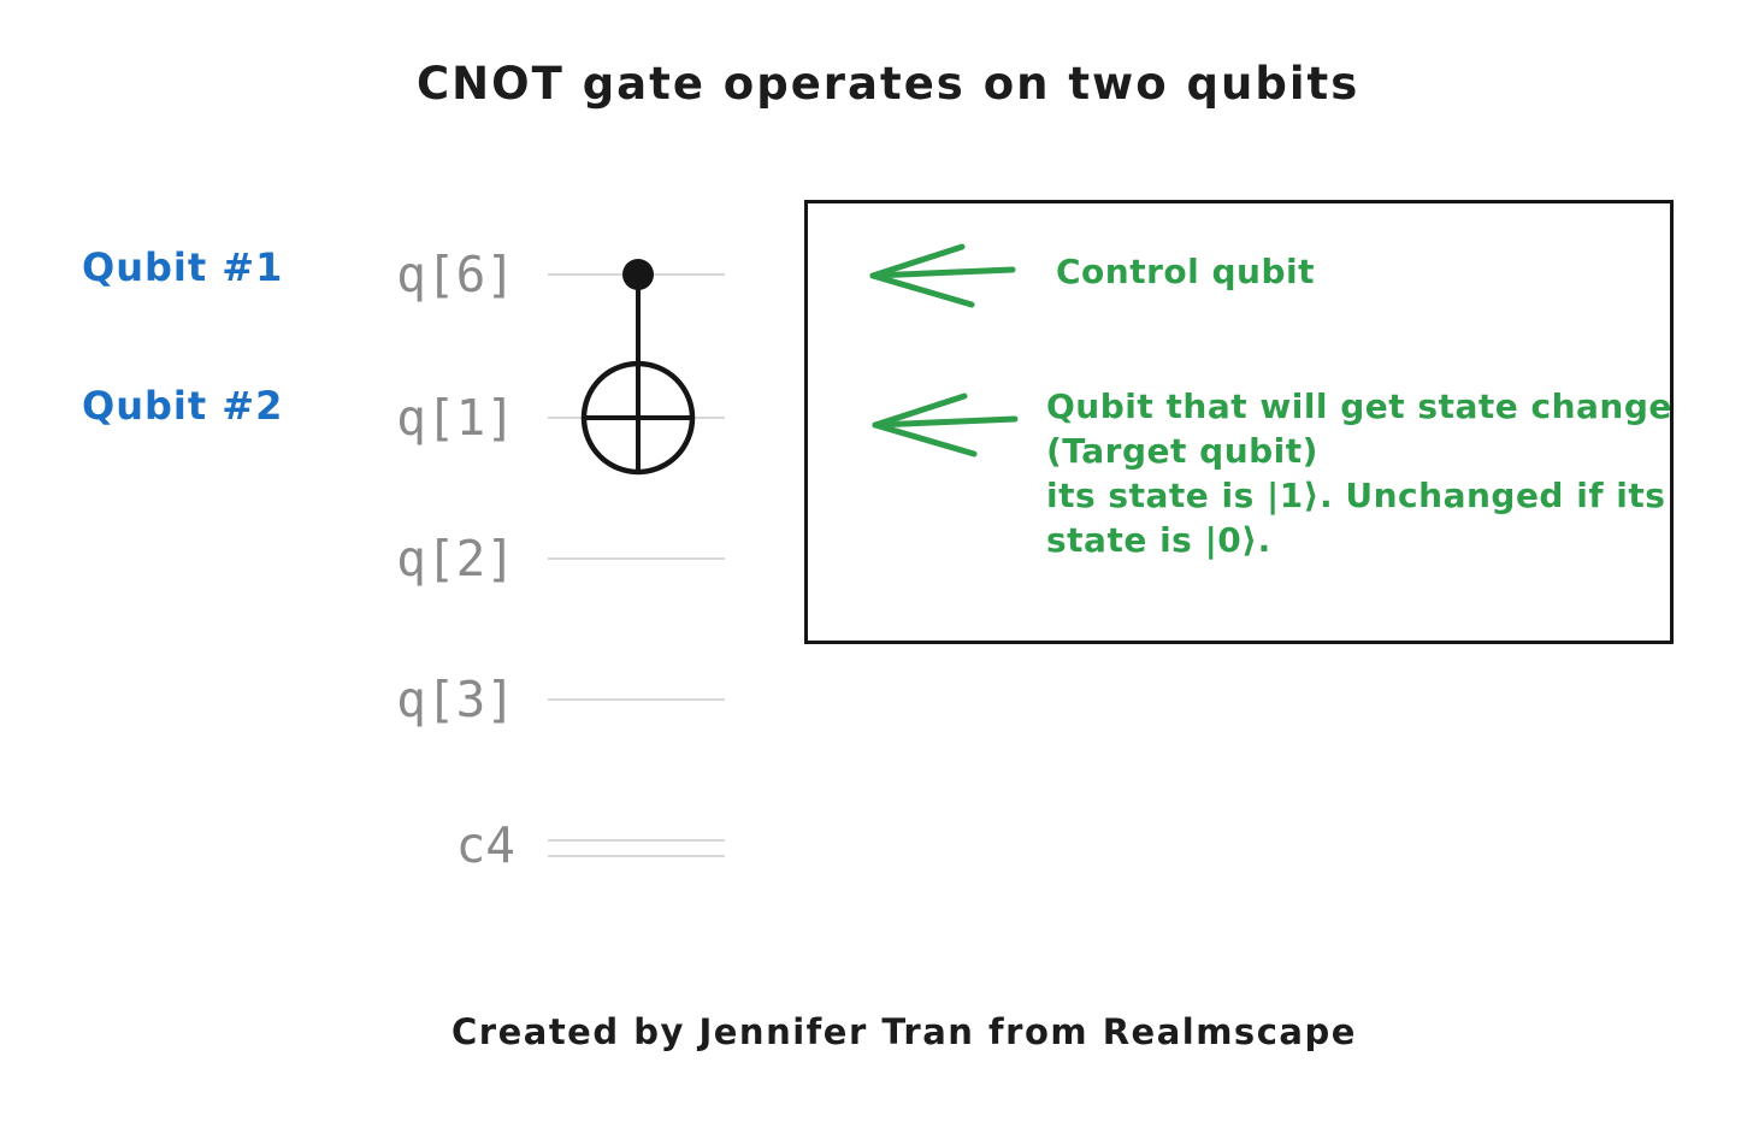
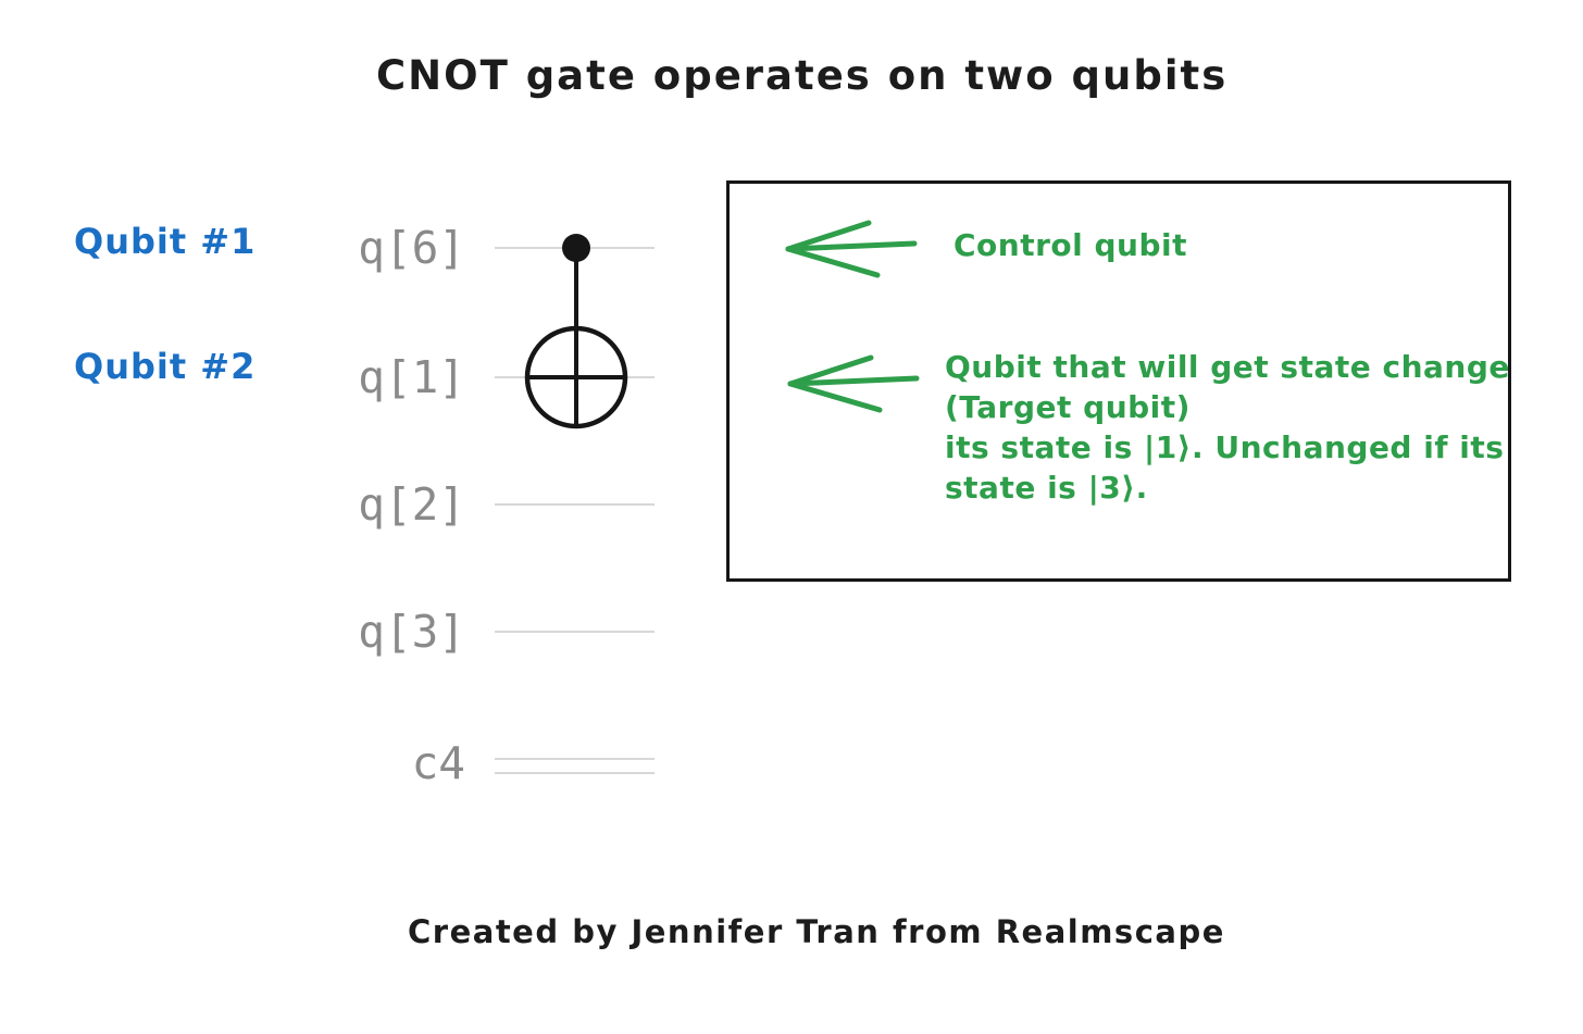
  CNOT gate operates on two qubits
  Qubit #1
  Qubit #2
  q[6]
  q[1]
  q[2]
  q[3]
  c4
  Control qubit
  Qubit that will get state change
  (Target qubit)
  its state is |1⟩. Unchanged if its
- state is |0⟩.
+ state is |3⟩.
  Created by Jennifer Tran from Realmscape
